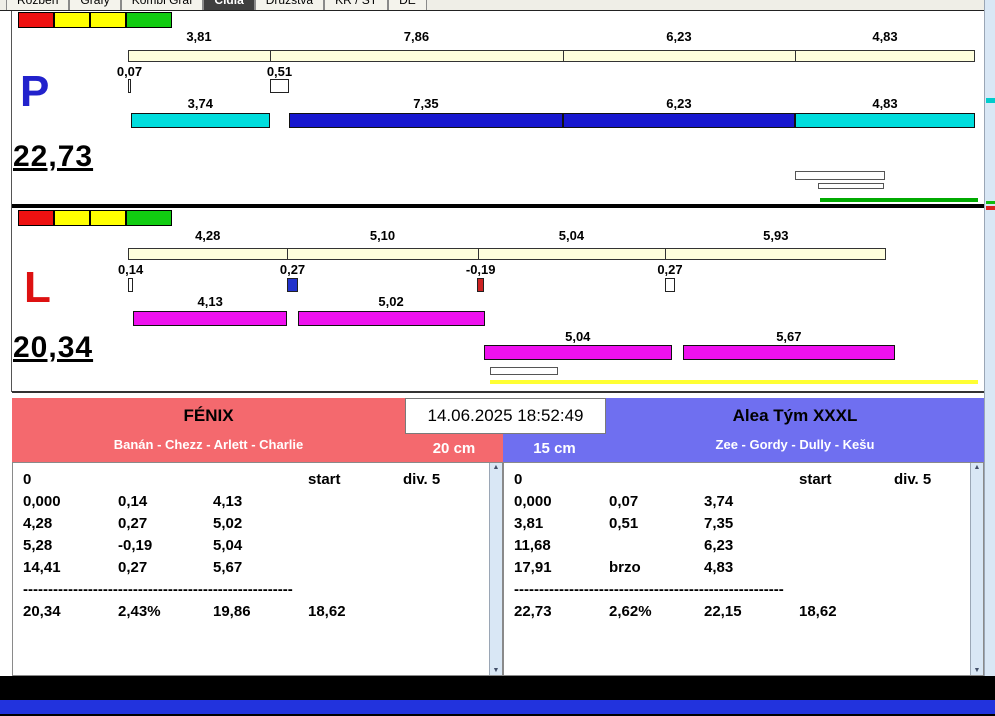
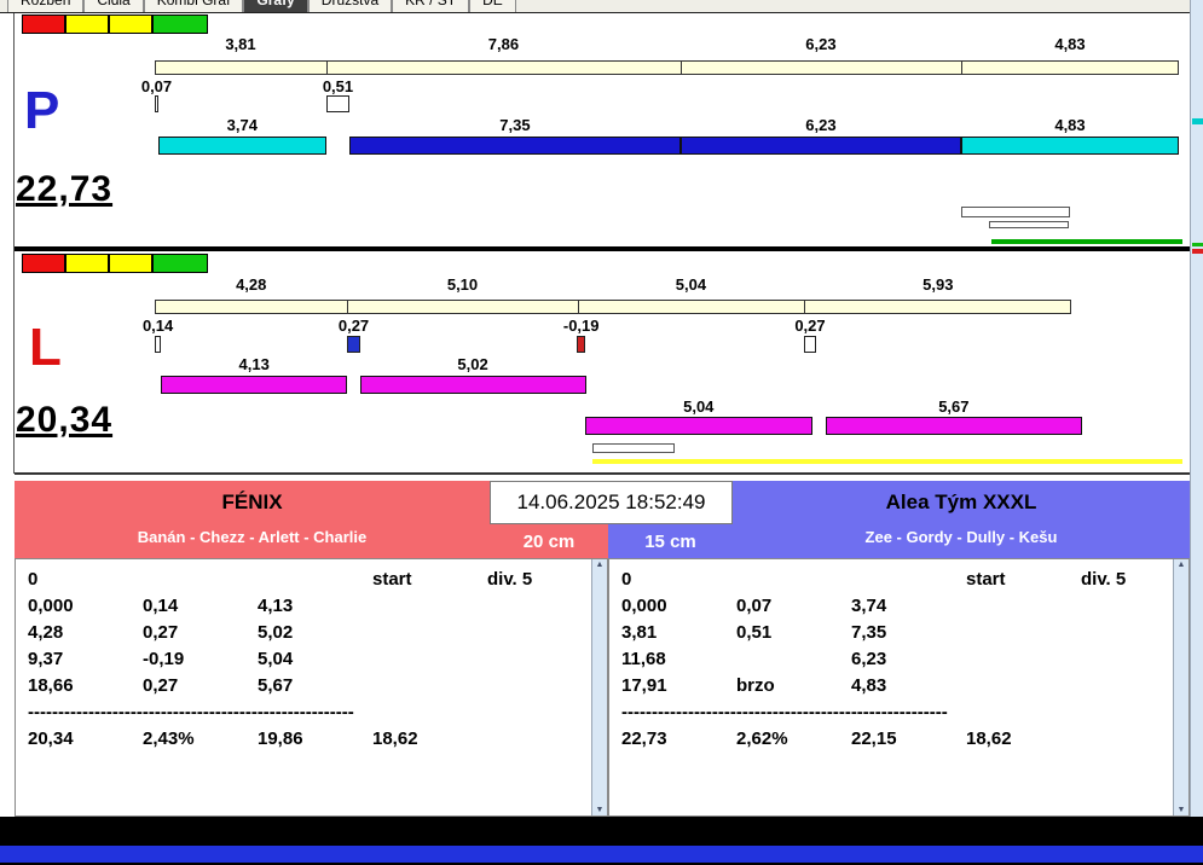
  Rozběh
- Grafy
+ Čidla
  Kombi Graf
- Čidla
+ Grafy
  Družstva
  KR / ST
  DE
  3,81
  7,86
  6,23
  4,83
  0,07
  0,51
  3,74
  7,35
  6,23
  4,83
  P
  22,73
  4,28
  5,10
  5,04
  5,93
  0,14
  0,27
  -0,19
  0,27
  4,13
  5,02
  5,04
  5,67
  L
  20,34
  FÉNIX
  Banán - Chezz - Arlett - Charlie
  Alea Tým XXXL
  Zee - Gordy - Dully - Kešu
  14.06.2025 18:52:49
  20 cm
  15 cm
  0
  start
  div. 5
  0,000
  0,14
  4,13
  4,28
  0,27
  5,02
- 5,28
+ 9,37
  -0,19
  5,04
- 14,41
+ 18,66
  0,27
  5,67
  ------------------------------------------------------
  20,34
  2,43%
  19,86
  18,62
  0
  start
  div. 5
  0,000
  0,07
  3,74
  3,81
  0,51
  7,35
  11,68
  6,23
  17,91
  brzo
  4,83
  ------------------------------------------------------
  22,73
  2,62%
  22,15
  18,62
